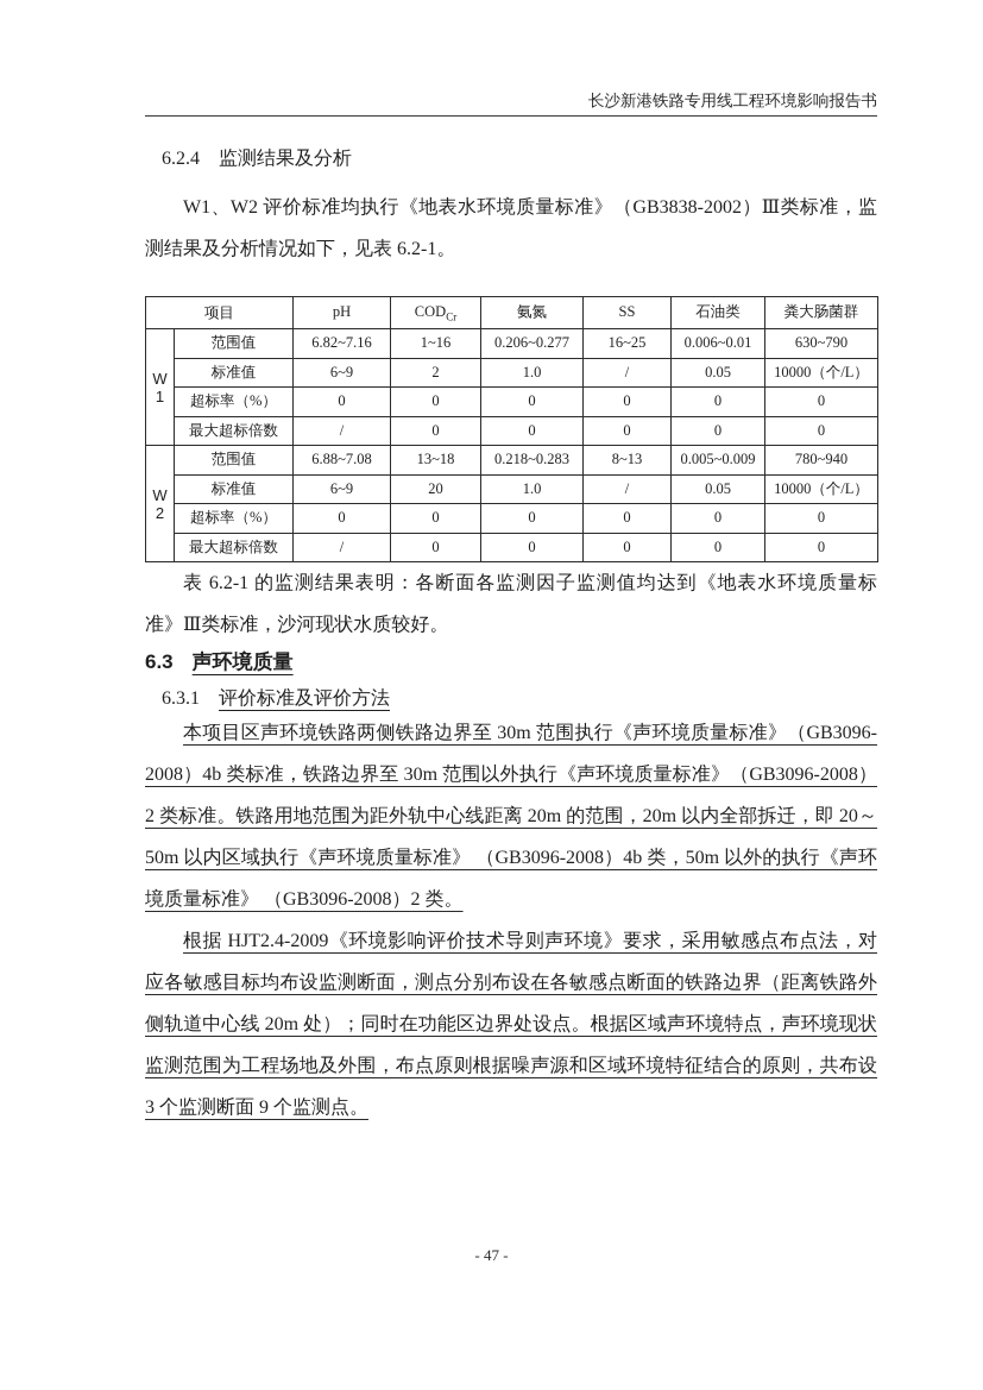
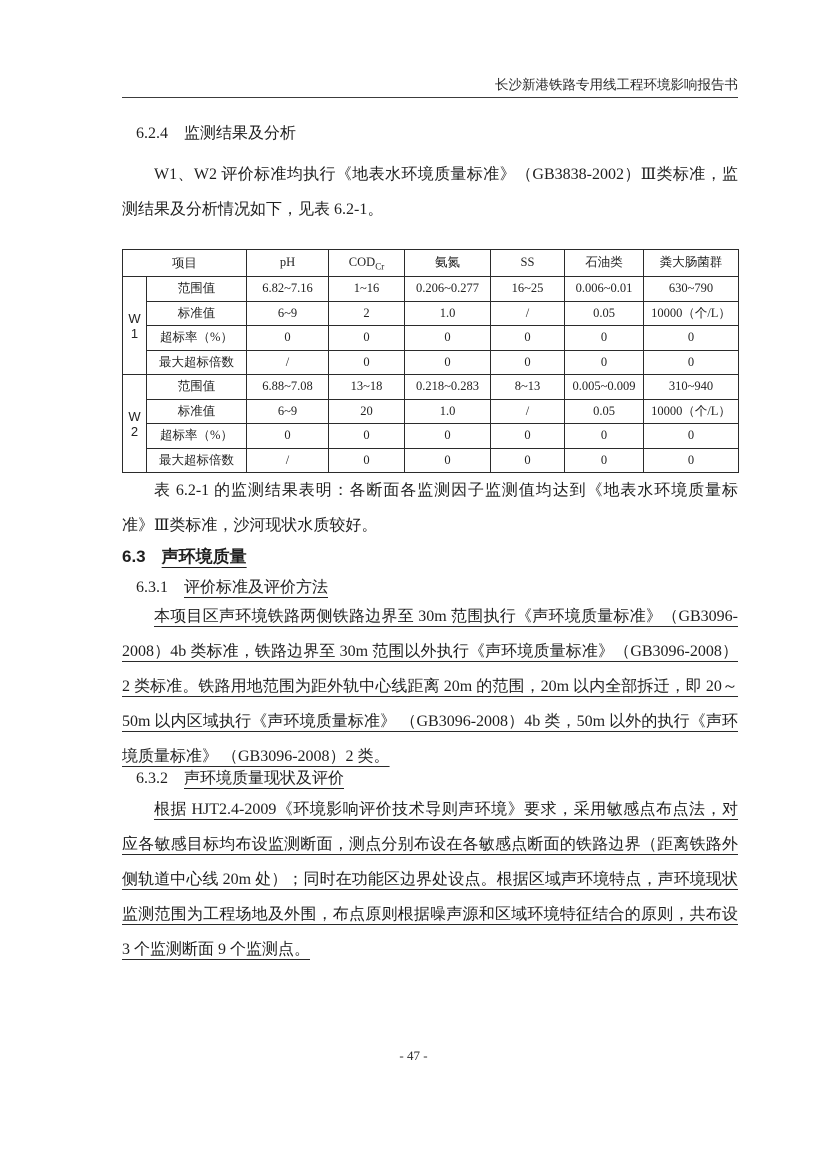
  长沙新港铁路专用线工程环境影响报告书
  6.2.4 监测结果及分析
  W1、W2 评价标准均执行《地表水环境质量标准》（GB3838-2002）Ⅲ类标准，监测结果及分析情况如下，见表 6.2-1。
  项目	pH	CODCr	氨氮	SS	石油类	粪大肠菌群
  W1	范围值	6.82~7.16	1~16	0.206~0.277	16~25	0.006~0.01	630~790
  标准值	6~9	2	1.0	/	0.05	10000（个/L）
  超标率（%）	0	0	0	0	0	0
  最大超标倍数	/	0	0	0	0	0
- W2	范围值	6.88~7.08	13~18	0.218~0.283	8~13	0.005~0.009	780~940
+ W2	范围值	6.88~7.08	13~18	0.218~0.283	8~13	0.005~0.009	310~940
  标准值	6~9	20	1.0	/	0.05	10000（个/L）
  超标率（%）	0	0	0	0	0	0
  最大超标倍数	/	0	0	0	0	0
  表 6.2-1 的监测结果表明：各断面各监测因子监测值均达到《地表水环境质量标准》Ⅲ类标准，沙河现状水质较好。
  6.3 声环境质量
  6.3.1 评价标准及评价方法
  本项目区声环境铁路两侧铁路边界至 30m 范围执行《声环境质量标准》（GB3096-2008）4b 类标准，铁路边界至 30m 范围以外执行《声环境质量标准》（GB3096-2008）2 类标准。铁路用地范围为距外轨中心线距离 20m 的范围，20m 以内全部拆迁，即 20～50m 以内区域执行《声环境质量标准》 （GB3096-2008）4b 类，50m 以外的执行《声环境质量标准》 （GB3096-2008）2 类。
+ 6.3.2 声环境质量现状及评价
  根据 HJT2.4-2009《环境影响评价技术导则声环境》要求，采用敏感点布点法，对应各敏感目标均布设监测断面，测点分别布设在各敏感点断面的铁路边界（距离铁路外侧轨道中心线 20m 处）；同时在功能区边界处设点。根据区域声环境特点，声环境现状监测范围为工程场地及外围，布点原则根据噪声源和区域环境特征结合的原则，共布设 3 个监测断面 9 个监测点。
  - 47 -
